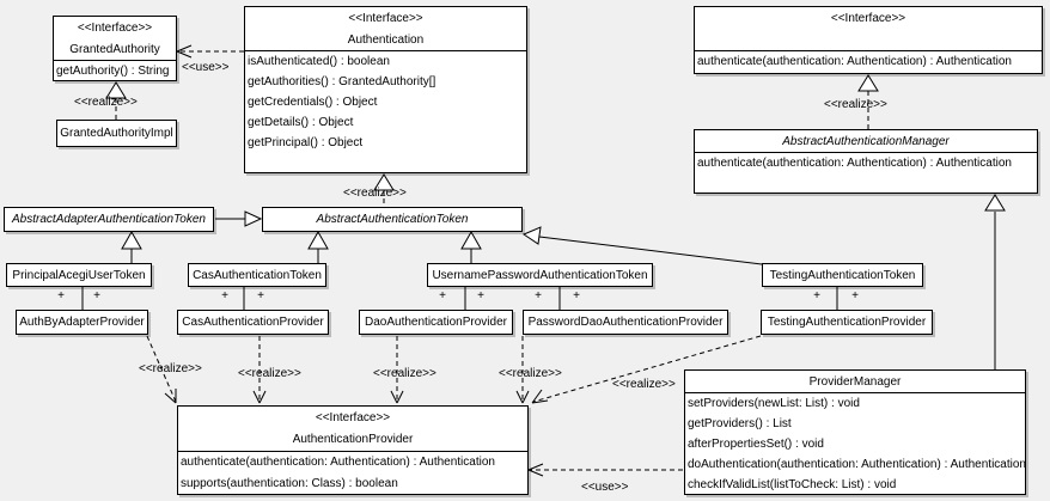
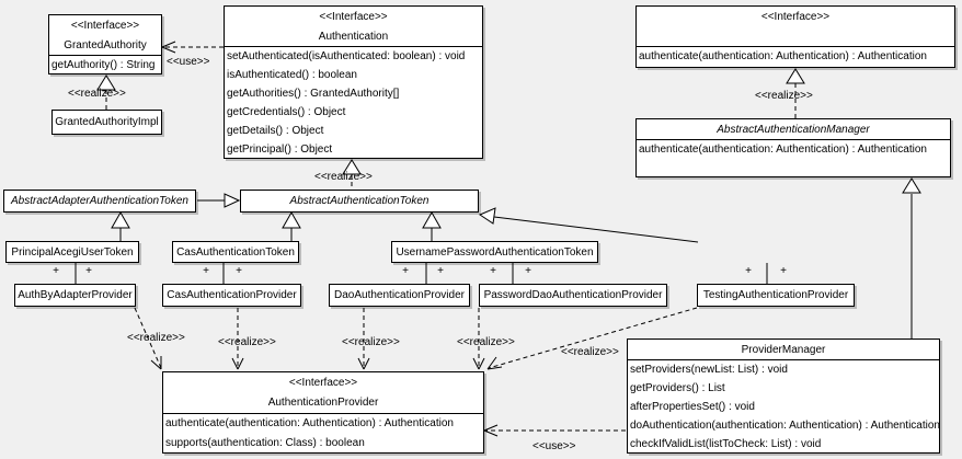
  <<Interface>>
  GrantedAuthority
  getAuthority() : String
  GrantedAuthorityImpl
  <<Interface>>
  Authentication
+ setAuthenticated(isAuthenticated: boolean) : void
  isAuthenticated() : boolean
  getAuthorities() : GrantedAuthority[]
  getCredentials() : Object
  getDetails() : Object
  getPrincipal() : Object
  <<Interface>>
  authenticate(authentication: Authentication) : Authentication
  AbstractAuthenticationManager
  authenticate(authentication: Authentication) : Authentication
  AbstractAdapterAuthenticationToken
  AbstractAuthenticationToken
  PrincipalAcegiUserToken
  CasAuthenticationToken
  UsernamePasswordAuthenticationToken
- TestingAuthenticationToken
  AuthByAdapterProvider
  CasAuthenticationProvider
  DaoAuthenticationProvider
  PasswordDaoAuthenticationProvider
  TestingAuthenticationProvider
  <<Interface>>
  AuthenticationProvider
  authenticate(authentication: Authentication) : Authentication
  supports(authentication: Class) : boolean
  ProviderManager
  setProviders(newList: List) : void
  getProviders() : List
  afterPropertiesSet() : void
  doAuthentication(authentication: Authentication) : Authentication
  checkIfValidList(listToCheck: List) : void
  <<use>>
  <<realize>>
  <<realize>>
  <<realize>>
  <<realize>>
  <<realize>>
  <<realize>>
  <<realize>>
  <<realize>>
  <<use>>
  +
  +
  +
  +
  +
  +
  +
  +
  +
  +
